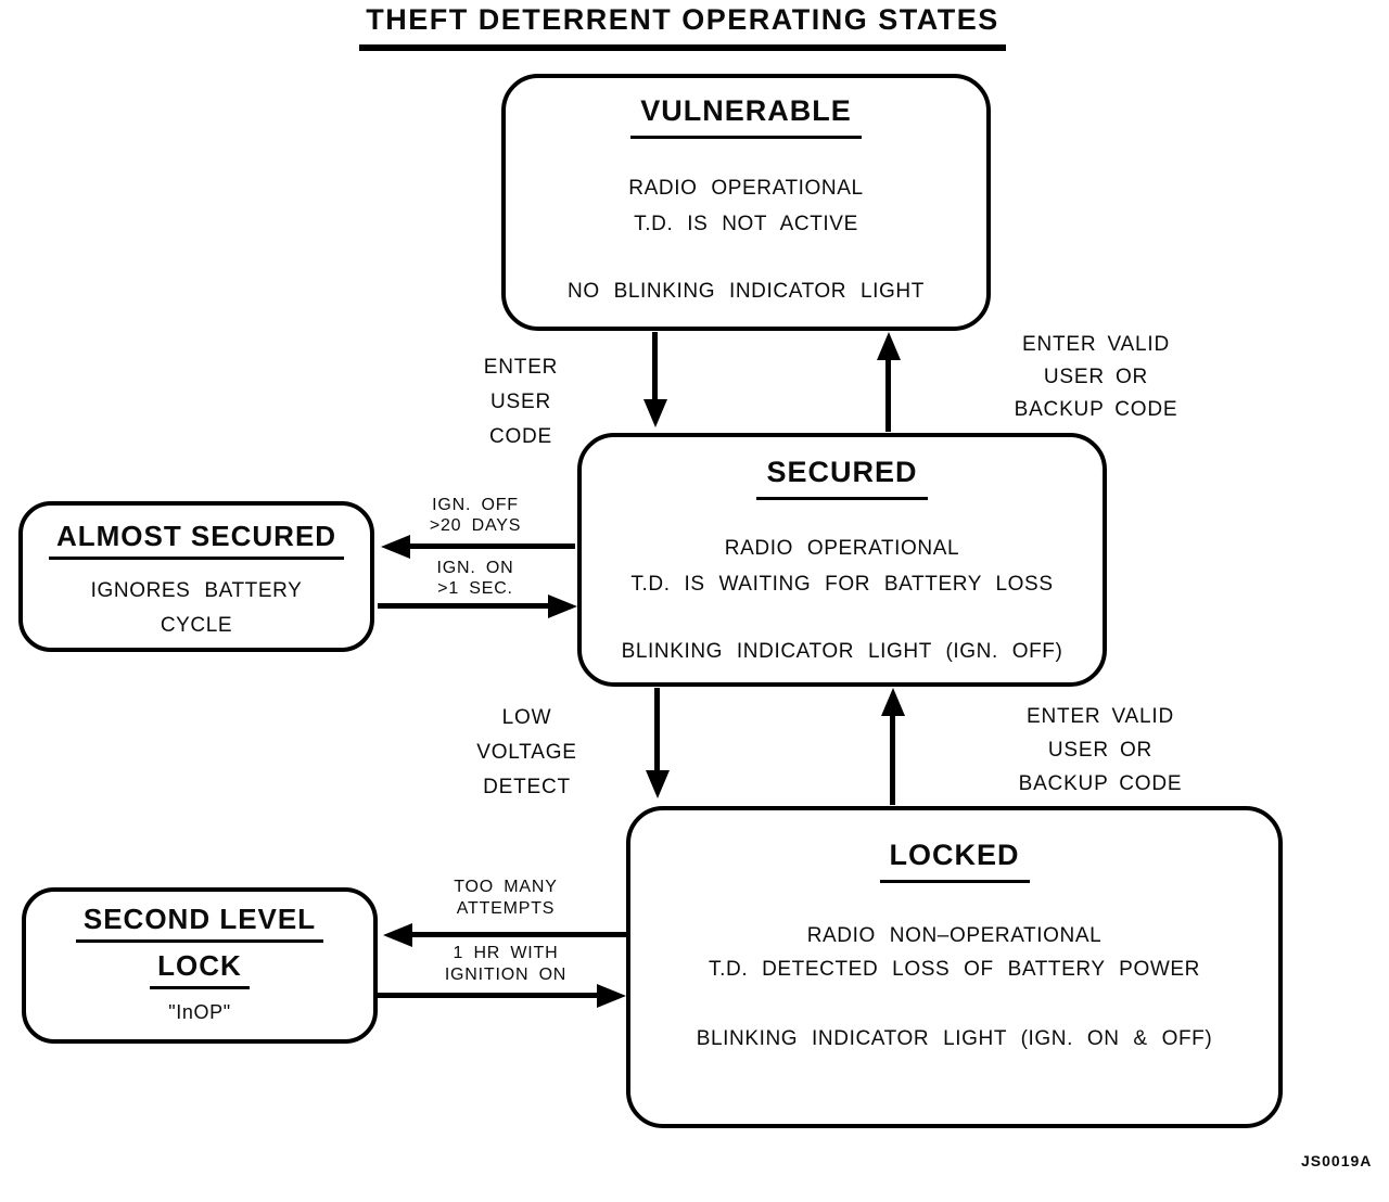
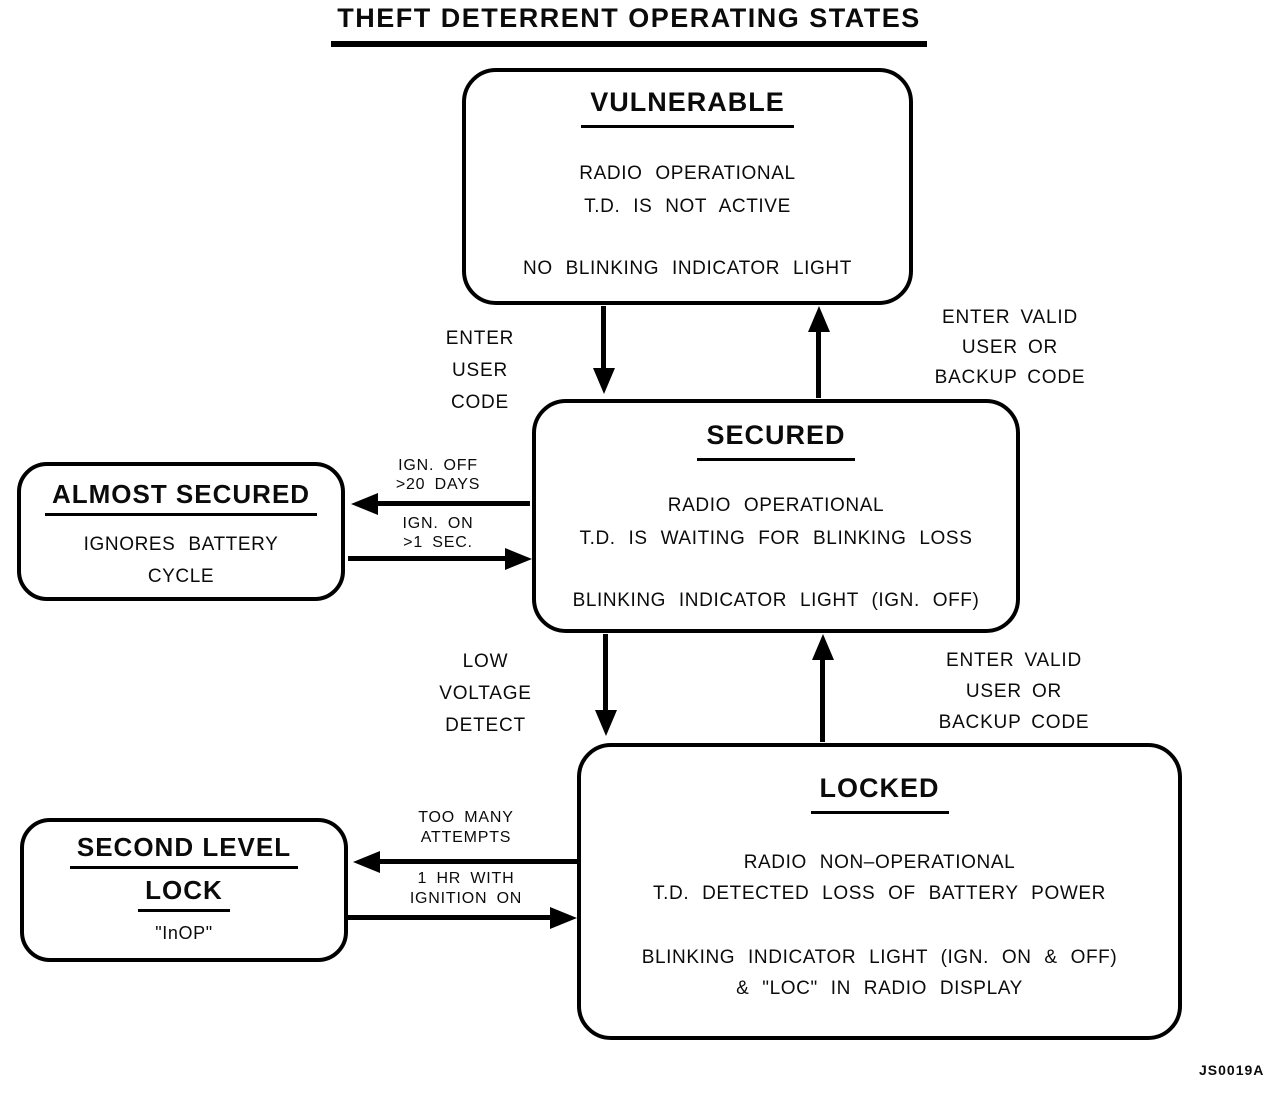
  THEFT DETERRENT OPERATING STATES
  VULNERABLE
  RADIO OPERATIONAL
  T.D. IS NOT ACTIVE
  NO BLINKING INDICATOR LIGHT
  SECURED
  RADIO OPERATIONAL
- T.D. IS WAITING FOR BATTERY LOSS
+ T.D. IS WAITING FOR BLINKING LOSS
  BLINKING INDICATOR LIGHT (IGN. OFF)
  ALMOST SECURED
  IGNORES BATTERY
  CYCLE
  LOCKED
  RADIO NON–OPERATIONAL
  T.D. DETECTED LOSS OF BATTERY POWER
  BLINKING INDICATOR LIGHT (IGN. ON & OFF)
+ & "LOC" IN RADIO DISPLAY
  SECOND LEVEL
  LOCK
  "InOP"
  ENTER
  USER
  CODE
  ENTER VALID
  USER OR
  BACKUP CODE
  IGN. OFF
  >20 DAYS
  IGN. ON
  >1 SEC.
  LOW
  VOLTAGE
  DETECT
  ENTER VALID
  USER OR
  BACKUP CODE
  TOO MANY
  ATTEMPTS
  1 HR WITH
  IGNITION ON
  JS0019A
